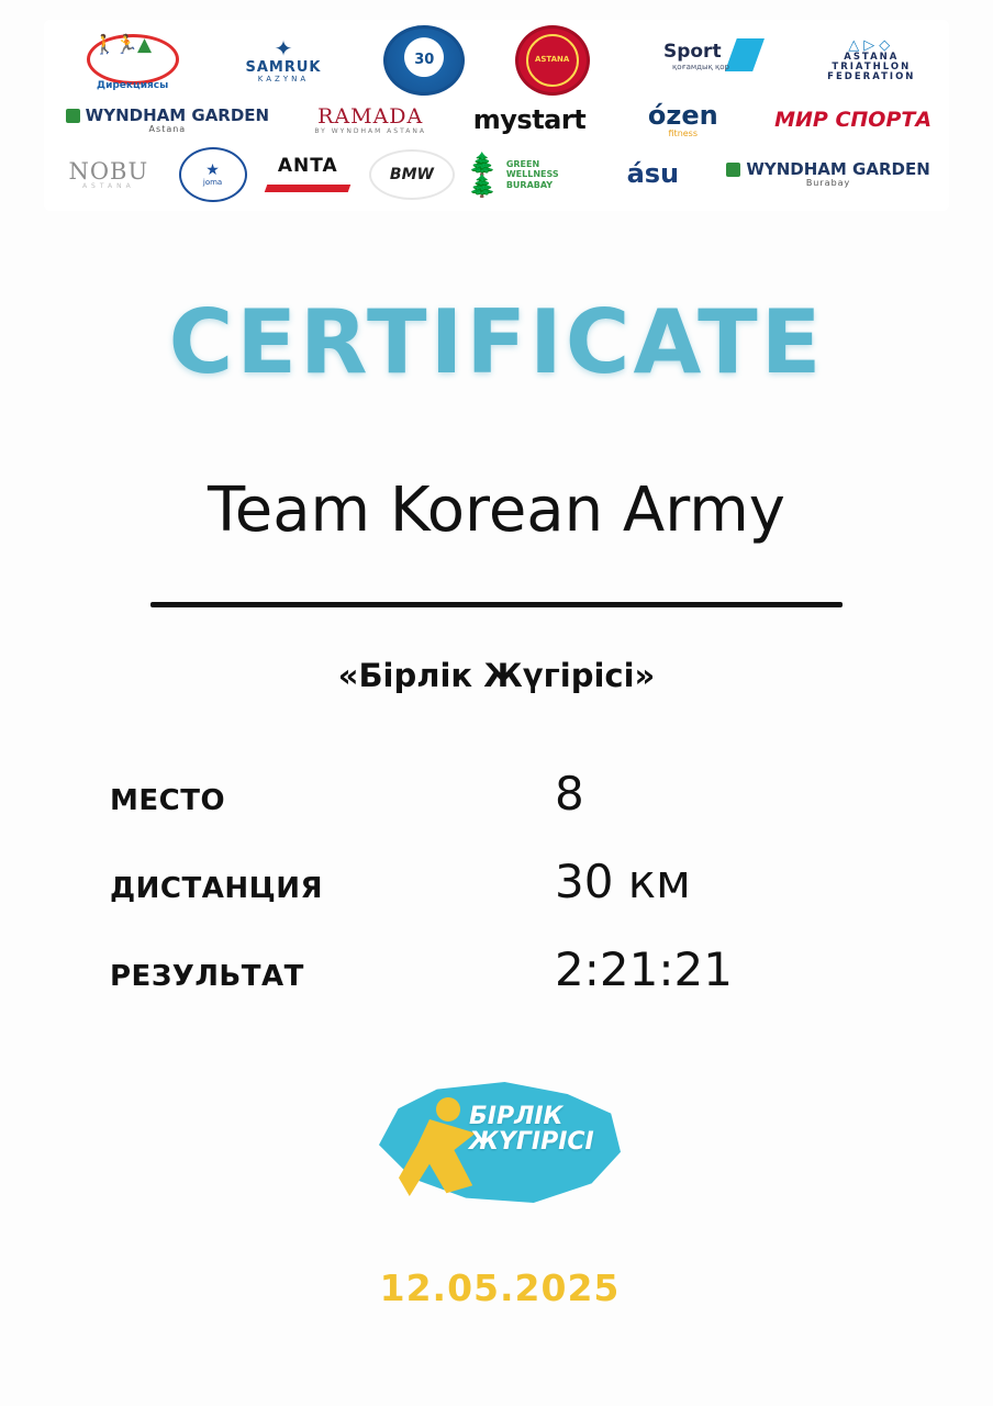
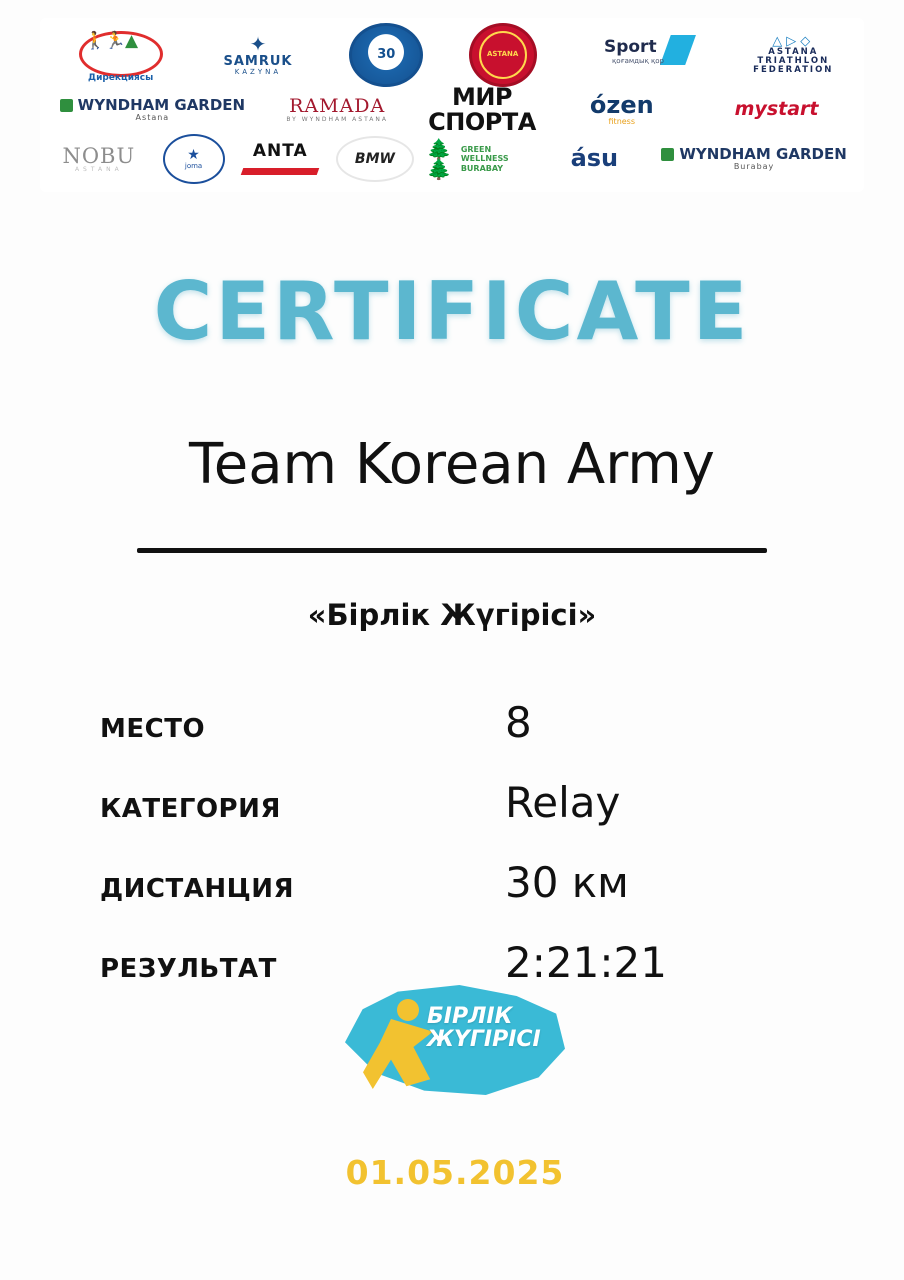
  🚶🏃▲
  Дирекциясы
  ✦
  SAMRUK
  KAZYNA
  30
  ASTANA
  Sport
  қоғамдық қор
  △▷◇
  ASTANA TRIATHLON FEDERATION
  WYNDHAM GARDEN
  Astana
  RAMADA
- mystart
+ МИР СПОРТА
  ózen
  fitness
- МИР СПОРТА
+ mystart
  NOBU
  ★
  joma
  ANTA
  BMW
  🌲🌲
  GREEN WELLNESS BURABAY
  ásu
  WYNDHAM GARDEN
  Burabay
  CERTIFICATE
  Team Korean Army
  «Бірлік Жүгірісі»
  МЕСТО
  8
+ КАТЕГОРИЯ
+ Relay
  ДИСТАНЦИЯ
  30 км
  РЕЗУЛЬТАТ
  2:21:21
  БІРЛІК
  ЖҮГІРІСІ
- 12.05.2025
+ 01.05.2025
